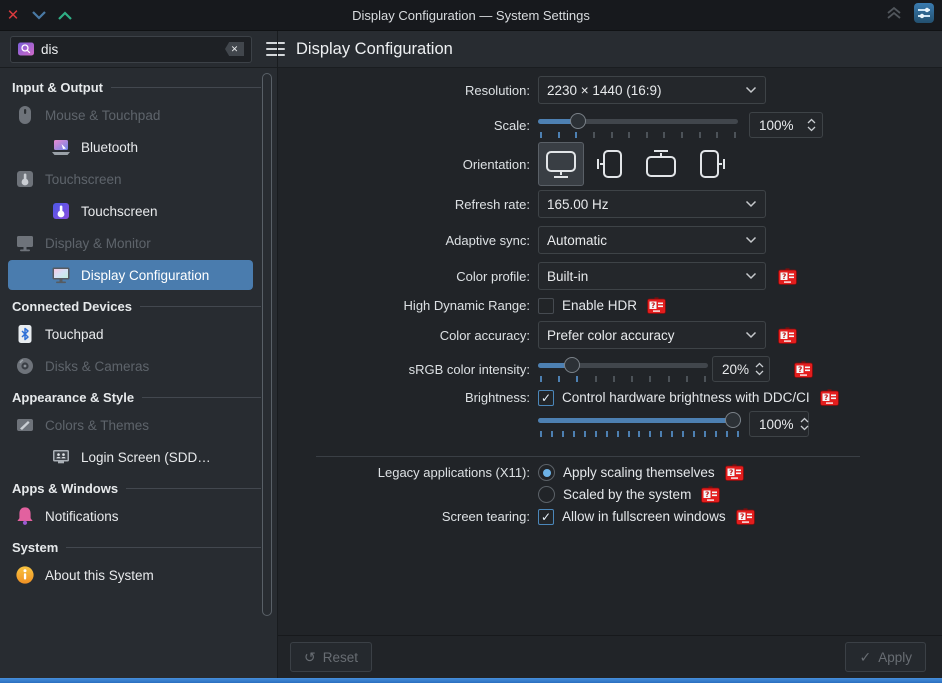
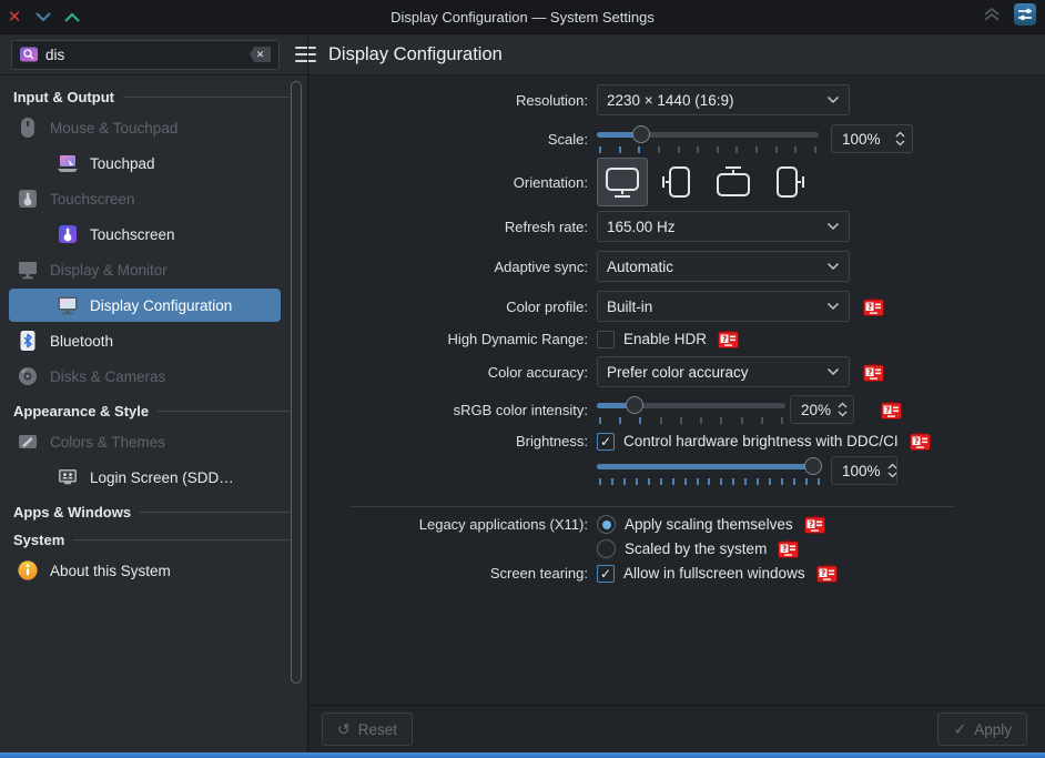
  Display Configuration — System Settings
  ✕
  dis
  ✕
  Display Configuration
  Input & Output
  Mouse & Touchpad
- Bluetooth
+ Touchpad
  Touchscreen
  Touchscreen
  Display & Monitor
  Display Configuration
- Connected Devices
- Touchpad
+ Bluetooth
  Disks & Cameras
  Appearance & Style
  Colors & Themes
  Login Screen (SDD…
  Apps & Windows
- Notifications
  System
  About this System
  Resolution:
  2230 × 1440 (16:9)
  Scale:
  100%
  Orientation:
  Refresh rate:
  165.00 Hz
  Adaptive sync:
  Automatic
  Color profile:
  Built-in
  ?
  High Dynamic Range:
  Enable HDR
  ?
  Color accuracy:
  Prefer color accuracy
  ?
  sRGB color intensity:
  20%
  ?
  Brightness:
  Control hardware brightness with DDC/CI
  ?
  100%
  Legacy applications (X11):
  Apply scaling themselves
  ?
  Scaled by the system
  ?
  Screen tearing:
  Allow in fullscreen windows
  ?
  ↺
  Reset
  ✓
  Apply
